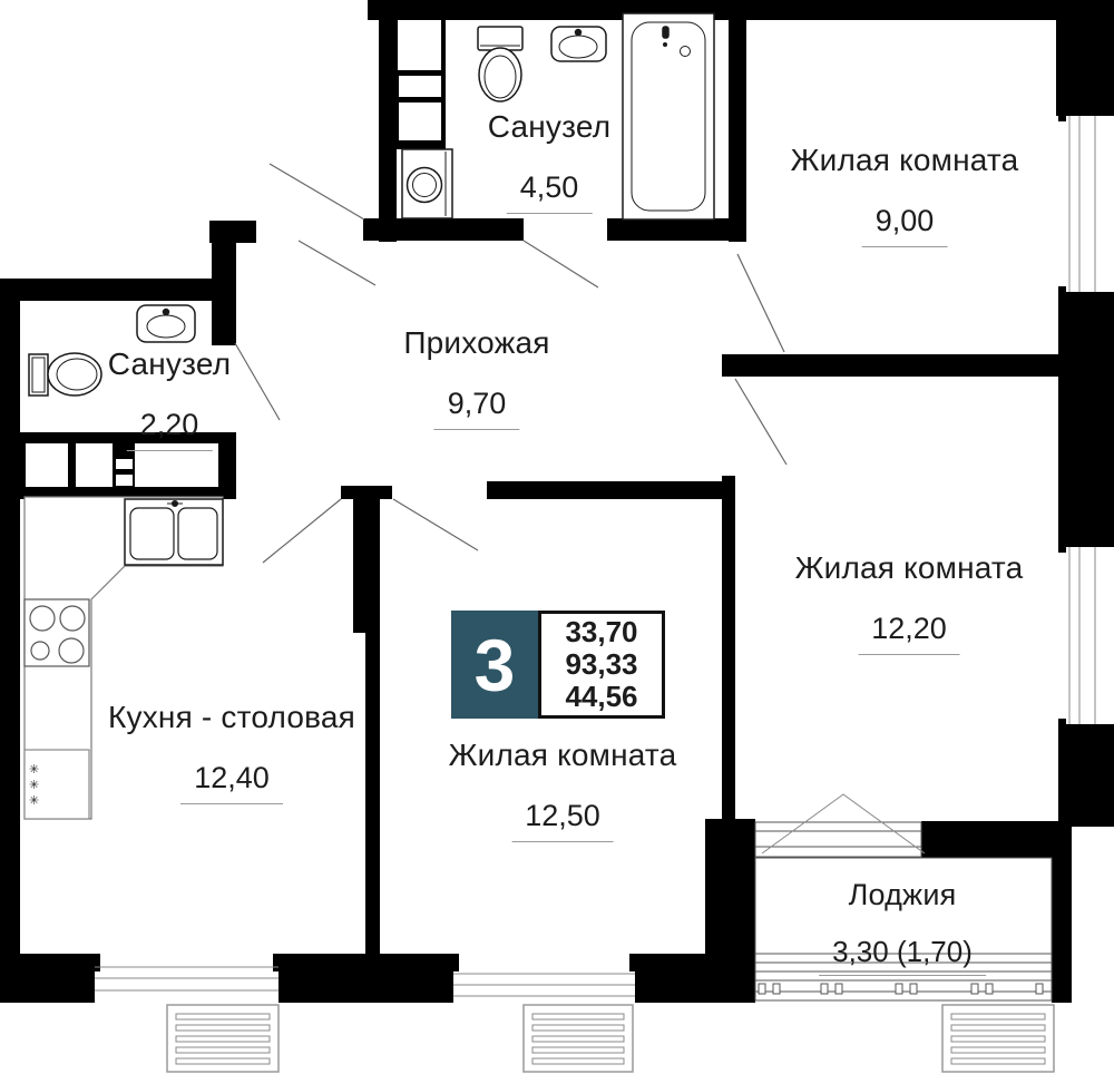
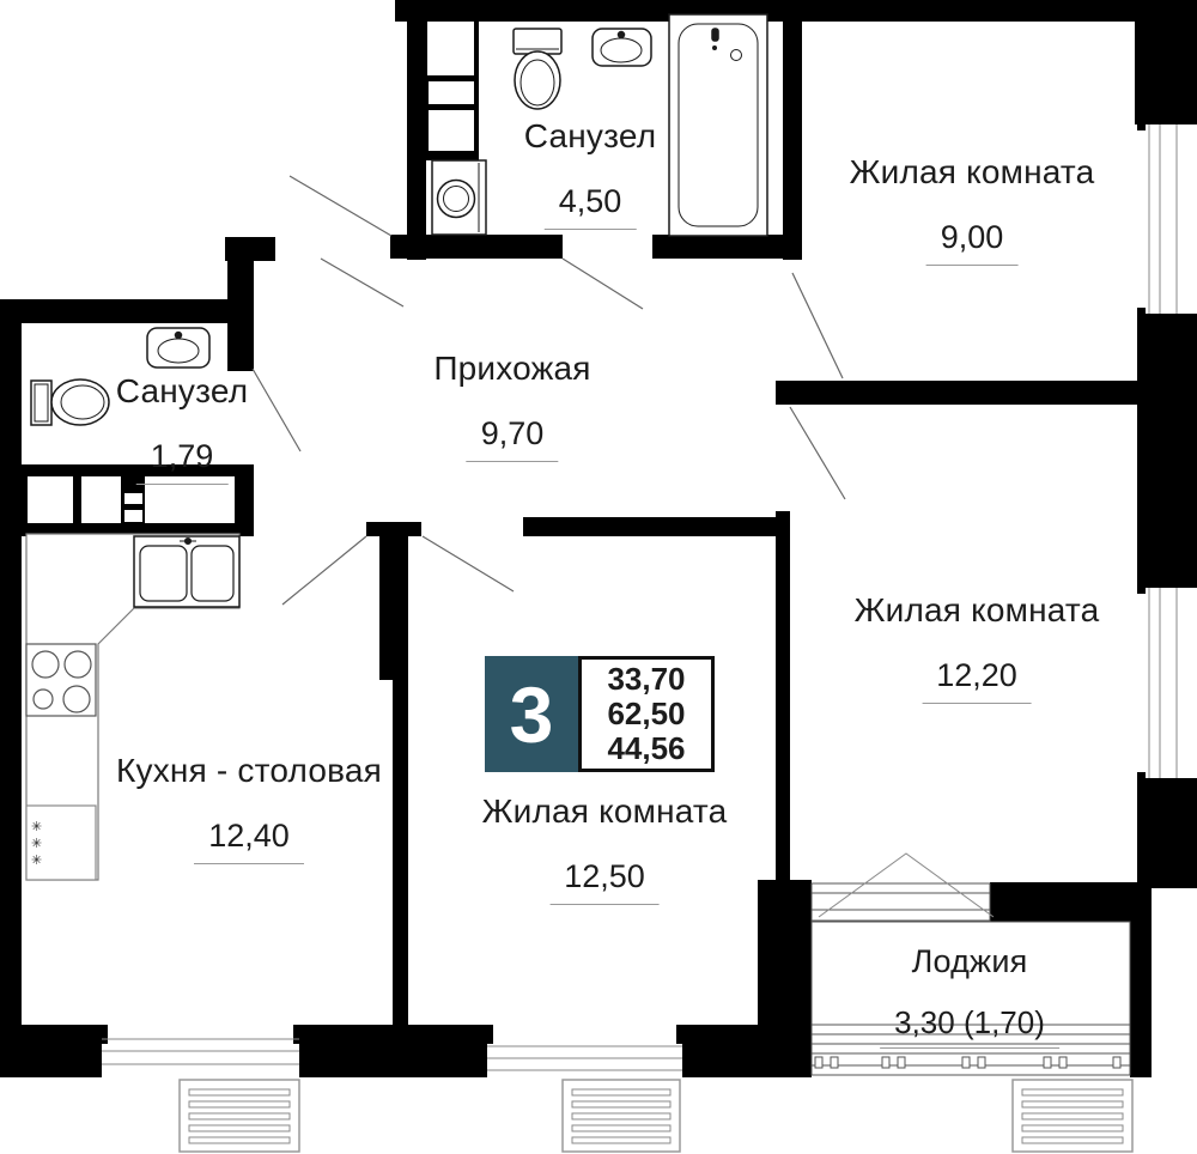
  ✳
  ✳
  ✳
  Санузел
  4,50
  Жилая комната
  9,00
  Прихожая
  9,70
  Санузел
- 2,20
+ 1,79
  Кухня - столовая
  12,40
  Жилая комната
  12,50
  Жилая комната
  12,20
  Лоджия
  3,30 (1,70)
  3
  33,70
- 93,33
+ 62,50
  44,56
